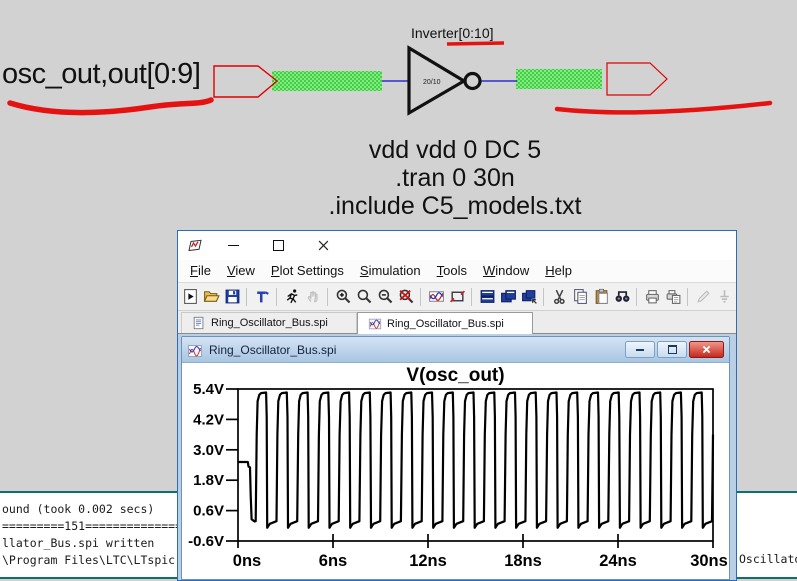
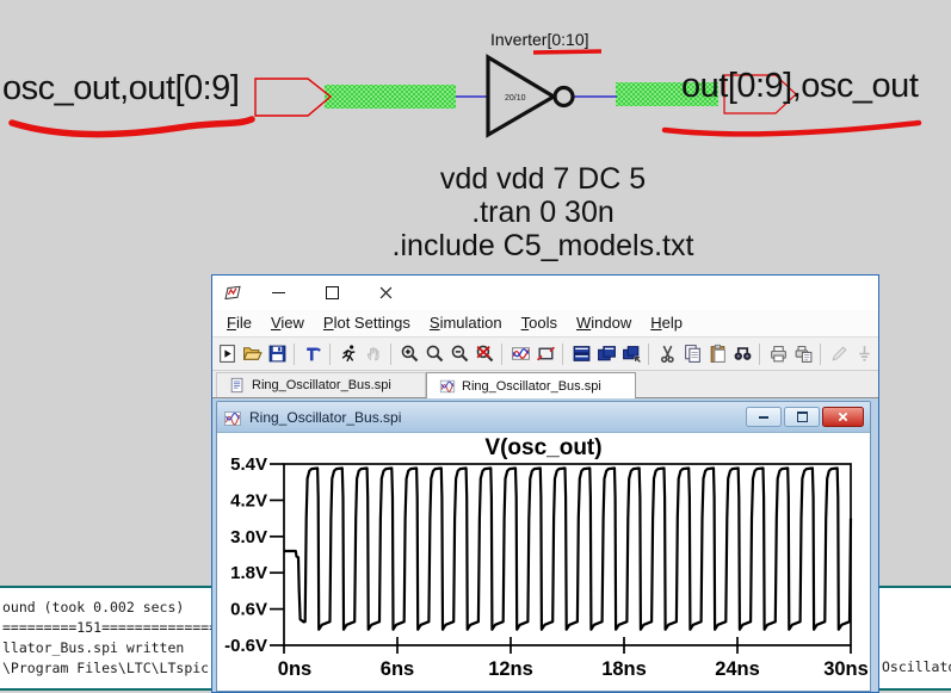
  osc_out,out[0:9]
+ out[0:9],osc_out
  Inverter[0:10]
- vdd vdd 0 DC 5
+ vdd vdd 7 DC 5
  .tran 0 30n
  .include C5_models.txt
  ound (took 0.002 secs)
  =========151=============
  llator_Bus.spi written
  \Program Files\LTC\LTspic
  Oscillat
  File
  View
  Plot Settings
  Simulation
  Tools
  Window
  Help
  Ring_Oscillator_Bus.spi
  Ring_Oscillator_Bus.spi
  Ring_Oscillator_Bus.spi
  V(osc_out)
  5.4V
  4.2V
  3.0V
  1.8V
  0.6V
  -0.6V
  0ns
  6ns
  12ns
  18ns
  24ns
  30ns
